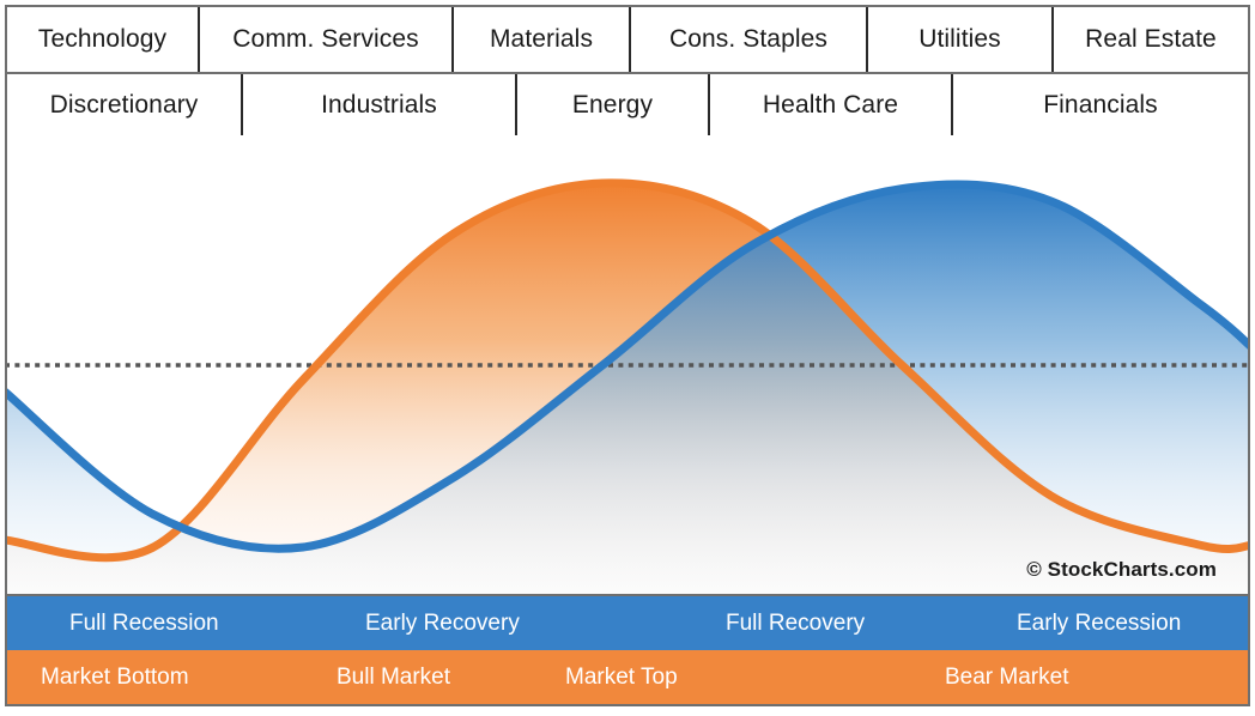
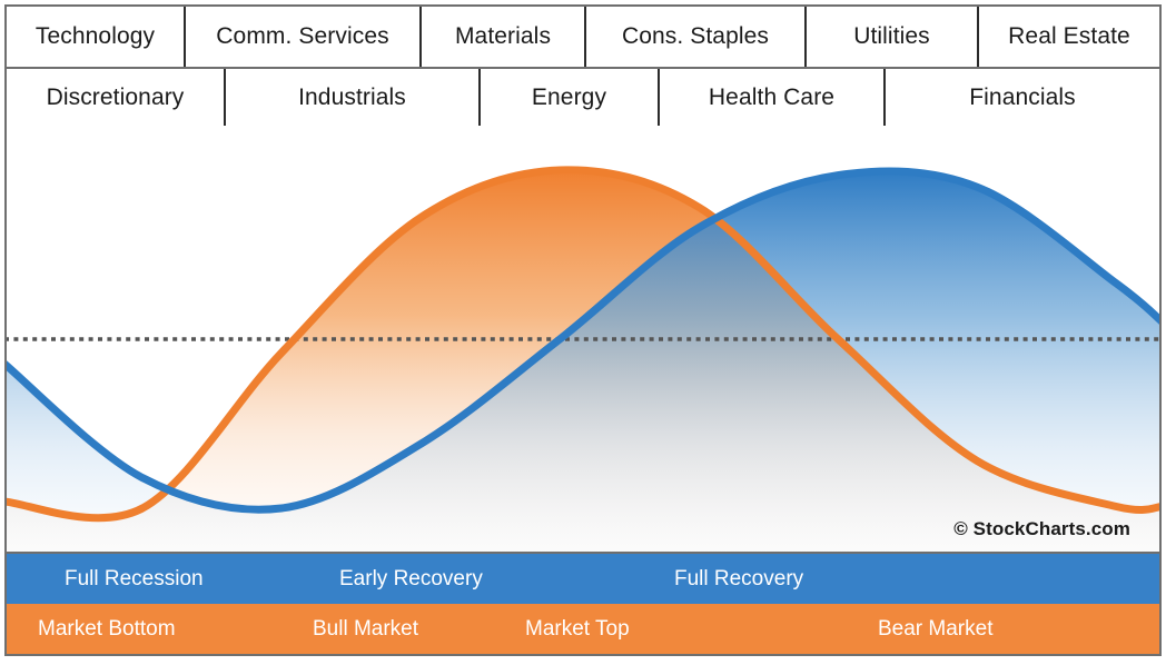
  Technology
  Comm. Services
  Materials
  Cons. Staples
  Utilities
  Real Estate
  Discretionary
  Industrials
  Energy
  Health Care
  Financials
  © StockCharts.com
  Full Recession
  Early Recovery
  Full Recovery
- Early Recession
  Market Bottom
  Bull Market
  Market Top
  Bear Market
